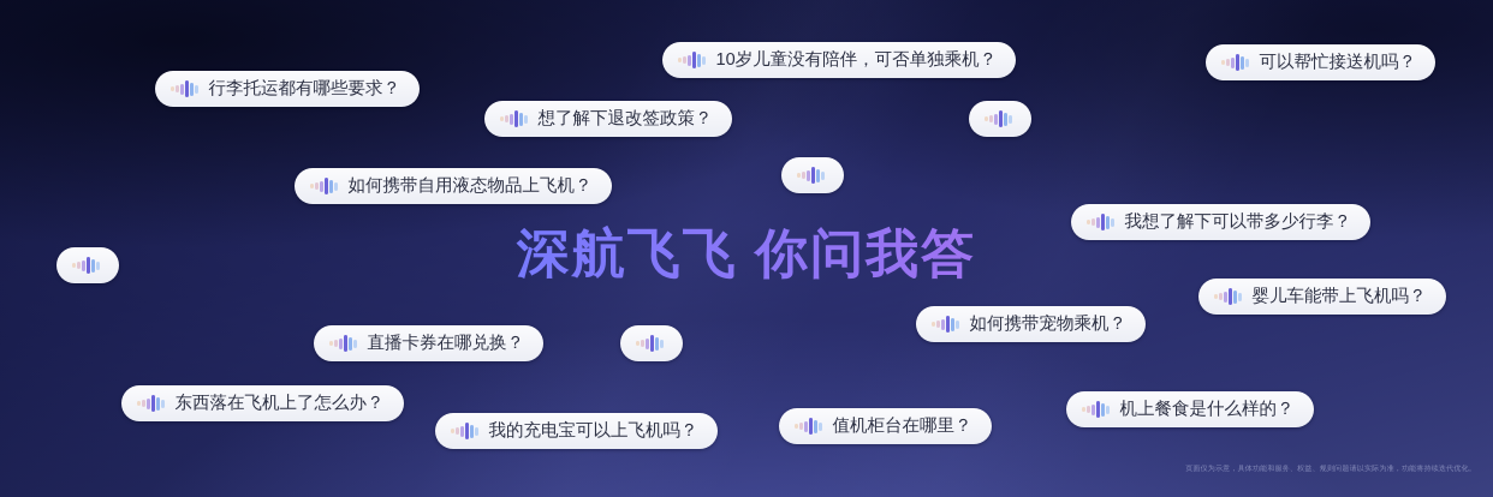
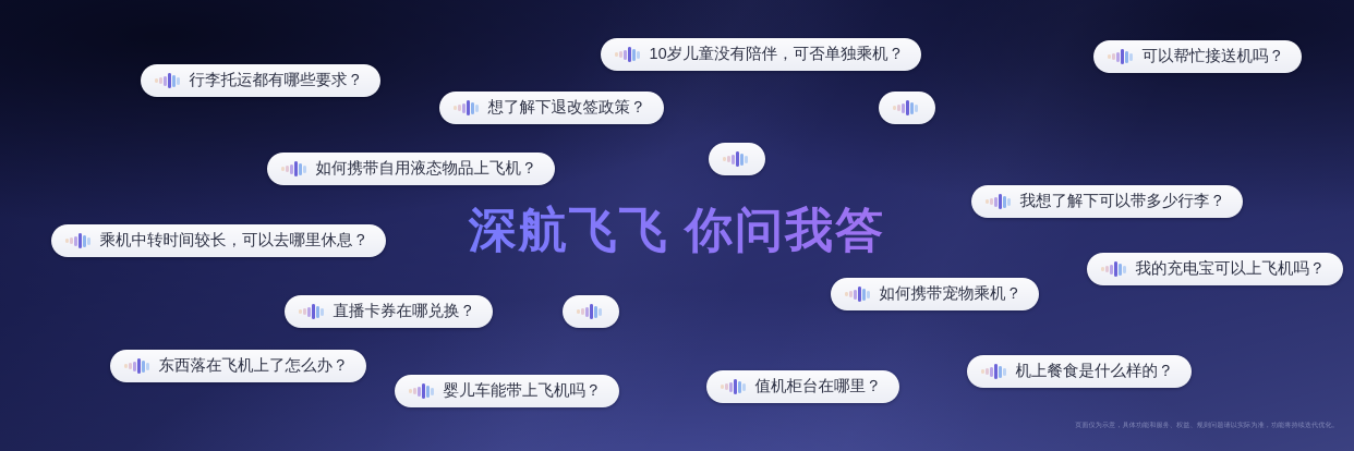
  深航飞飞 你问我答
  10岁儿童没有陪伴，可否单独乘机？
  可以帮忙接送机吗？
  行李托运都有哪些要求？
  想了解下退改签政策？
  如何携带自用液态物品上飞机？
  我想了解下可以带多少行李？
+ 乘机中转时间较长，可以去哪里休息？
- 婴儿车能带上飞机吗？
+ 我的充电宝可以上飞机吗？
  如何携带宠物乘机？
  直播卡券在哪兑换？
  东西落在飞机上了怎么办？
- 我的充电宝可以上飞机吗？
+ 婴儿车能带上飞机吗？
  值机柜台在哪里？
  机上餐食是什么样的？
